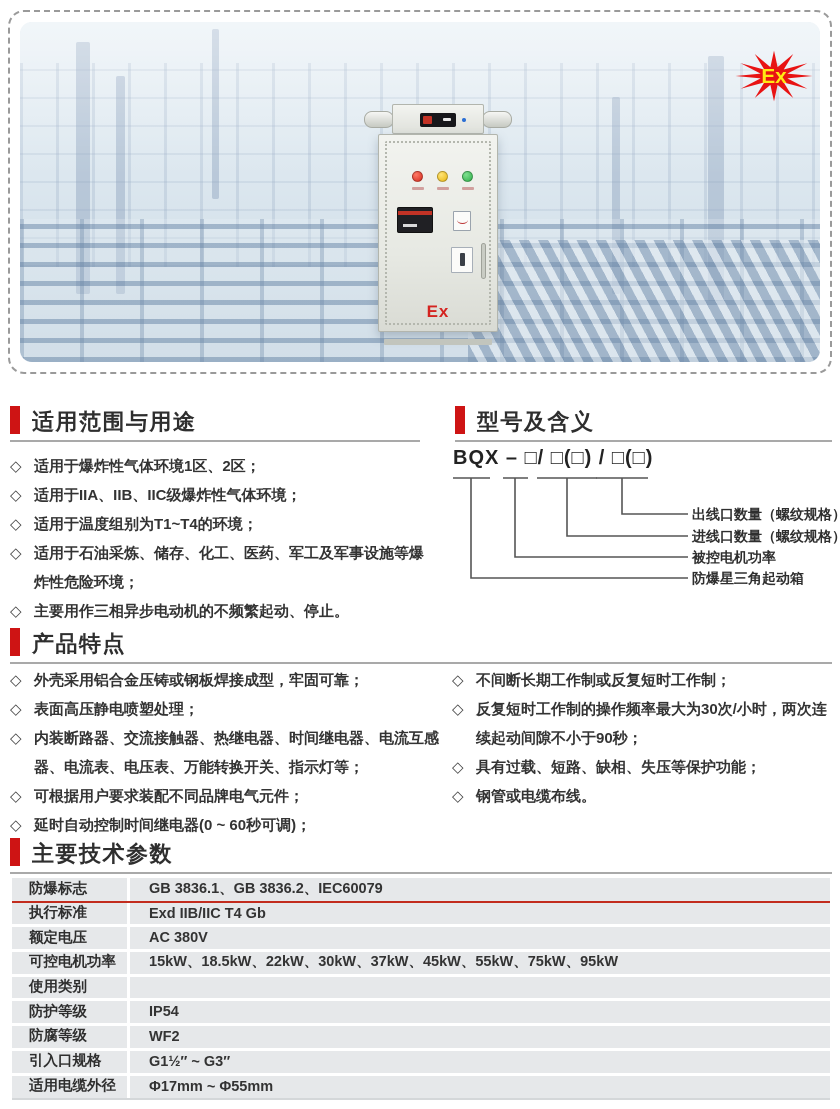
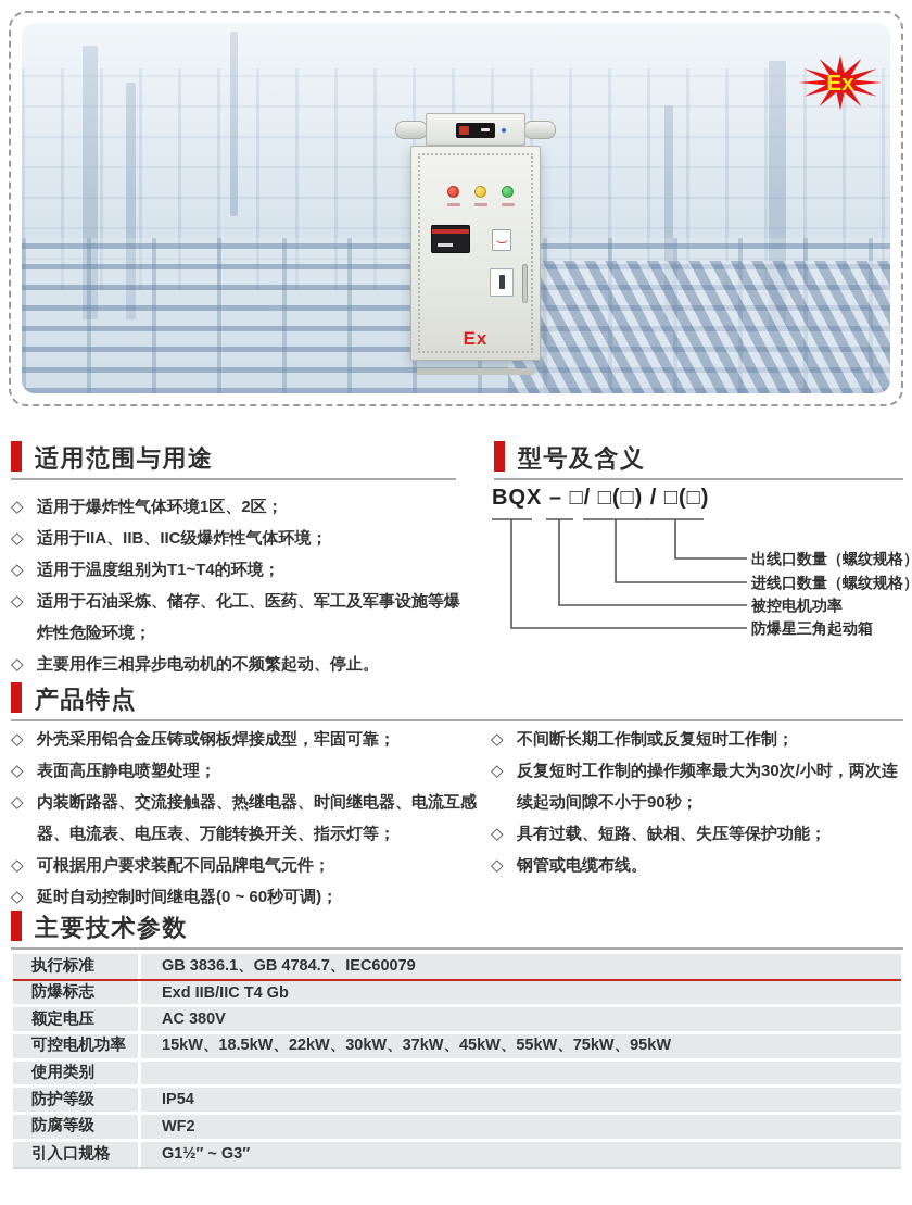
  Ex
  Ex
  适用范围与用途
  ◇
  适用于爆炸性气体环境1区、2区；
  ◇
  适用于IIA、IIB、IIC级爆炸性气体环境；
  ◇
  适用于温度组别为T1~T4的环境；
  ◇
  适用于石油采炼、储存、化工、医药、军工及军事设施等爆炸性危险环境；
  ◇
  主要用作三相异步电动机的不频繁起动、停止。
  型号及含义
  BQX – □/ □(□) / □(□)
  出线口数量（螺纹规格）
  进线口数量（螺纹规格）
  被控电机功率
  防爆星三角起动箱
  产品特点
  ◇
  外壳采用铝合金压铸或钢板焊接成型，牢固可靠；
  ◇
  表面高压静电喷塑处理；
  ◇
  内装断路器、交流接触器、热继电器、时间继电器、电流互感器、电流表、电压表、万能转换开关、指示灯等；
  ◇
  可根据用户要求装配不同品牌电气元件；
  ◇
  延时自动控制时间继电器(0 ~ 60秒可调)；
  ◇
  不间断长期工作制或反复短时工作制；
  ◇
  反复短时工作制的操作频率最大为30次/小时，两次连续起动间隙不小于90秒；
  ◇
  具有过载、短路、缺相、失压等保护功能；
  ◇
  钢管或电缆布线。
  主要技术参数
- 防爆标志
+ 执行标准
- GB 3836.1、GB 3836.2、IEC60079
+ GB 3836.1、GB 4784.7、IEC60079
- 执行标准
+ 防爆标志
  Exd IIB/IIC T4 Gb
  额定电压
  AC 380V
  可控电机功率
  15kW、18.5kW、22kW、30kW、37kW、45kW、55kW、75kW、95kW
  使用类别
  防护等级
  IP54
  防腐等级
  WF2
  引入口规格
  G1½″ ~ G3″
- 适用电缆外径
- Φ17mm ~ Φ55mm
